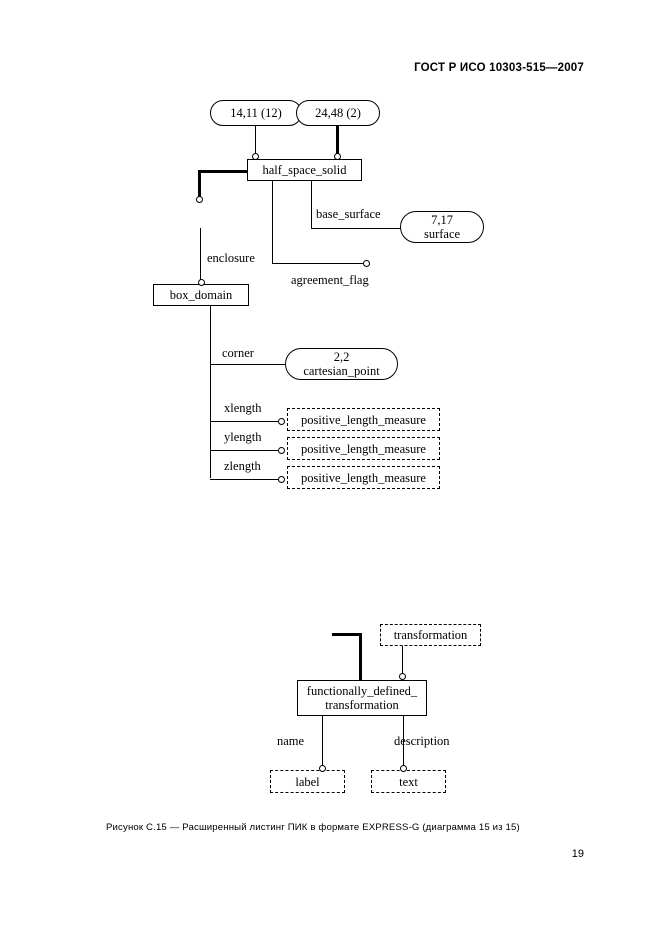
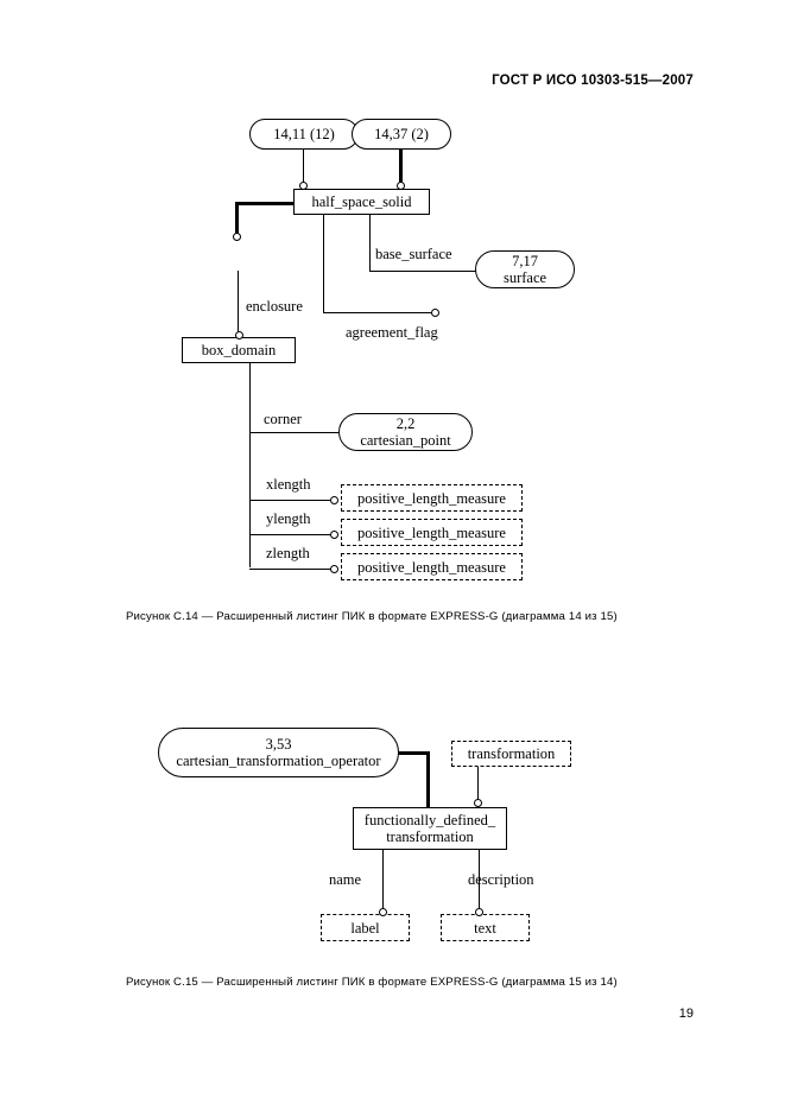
  ГОСТ Р ИСО 10303-515—2007
  14,11 (12)
- 24,48 (2)
+ 14,37 (2)
  half_space_solid
  base_surface
  7,17
  surface
  agreement_flag
  enclosure
  box_domain
  corner
  2,2
  cartesian_point
  xlength
  positive_length_measure
  ylength
  positive_length_measure
  zlength
  positive_length_measure
+ Рисунок С.14 — Расширенный листинг ПИК в формате EXPRESS-G (диаграмма 14 из 15)
+ 3,53
+ cartesian_transformation_operator
  transformation
  functionally_defined_
  transformation
  name
  label
  description
  text
- Рисунок С.15 — Расширенный листинг ПИК в формате EXPRESS-G (диаграмма 15 из 15)
+ Рисунок С.15 — Расширенный листинг ПИК в формате EXPRESS-G (диаграмма 15 из 14)
  19
